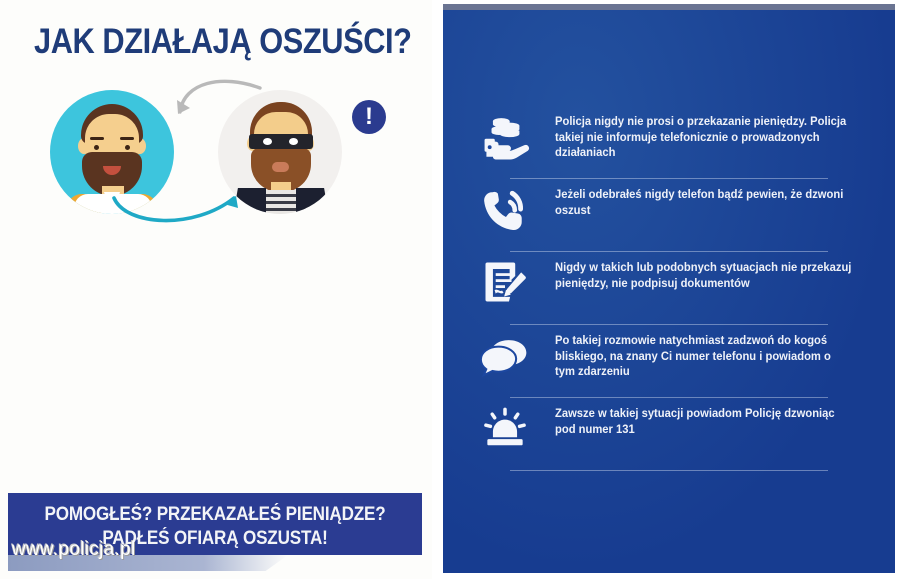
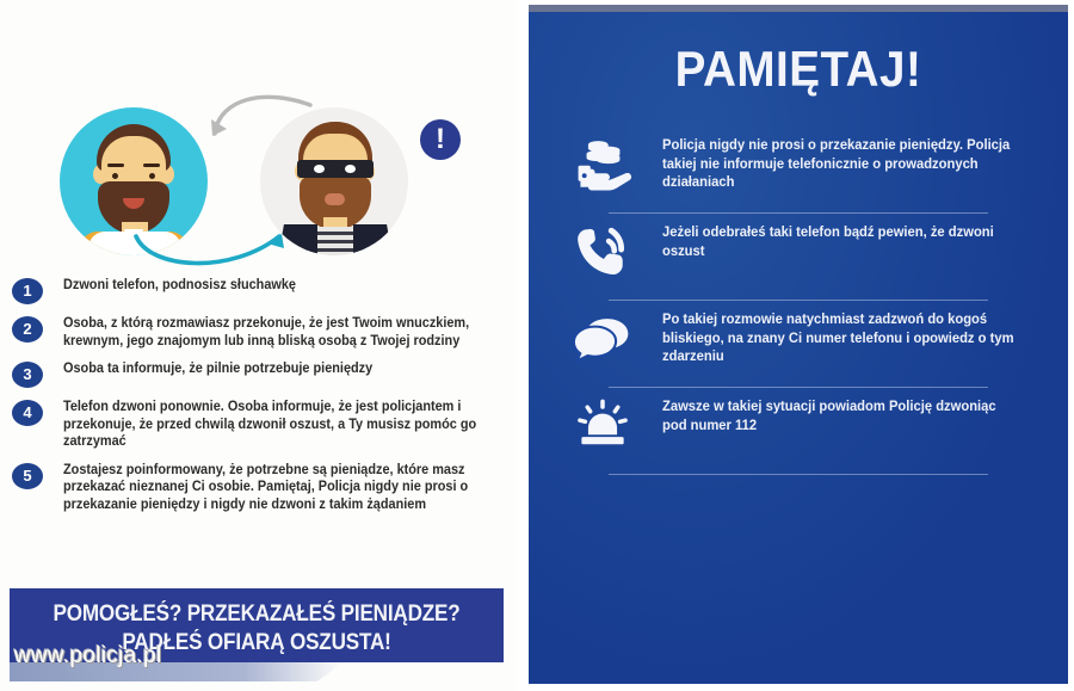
- JAK DZIAŁAJĄ OSZUŚCI?
  !
+ 1
+ Dzwoni telefon, podnosisz słuchawkę
+ 2
+ Osoba, z którą rozmawiasz przekonuje, że jest Twoim wnuczkiem, krewnym, jego znajomym lub inną bliską osobą z Twojej rodziny
+ 3
+ Osoba ta informuje, że pilnie potrzebuje pieniędzy
+ 4
+ Telefon dzwoni ponownie. Osoba informuje, że jest policjantem i przekonuje, że przed chwilą dzwonił oszust, a Ty musisz pomóc go zatrzymać
+ 5
+ Zostajesz poinformowany, że potrzebne są pieniądze, które masz przekazać nieznanej Ci osobie. Pamiętaj, Policja nigdy nie prosi o przekazanie pieniędzy i nigdy nie dzwoni z takim żądaniem
  POMOGŁEŚ? PRZEKAZAŁEŚ PIENIĄDZE?
  PADŁEŚ OFIARĄ OSZUSTA!
  www.policja.pl
+ PAMIĘTAJ!
  Policja nigdy nie prosi o przekazanie pieniędzy. Policja takiej nie informuje telefonicznie o prowadzonych działaniach
- Jeżeli odebrałeś nigdy telefon bądź pewien, że dzwoni oszust
+ Jeżeli odebrałeś taki telefon bądź pewien, że dzwoni oszust
- Nigdy w takich lub podobnych sytuacjach nie przekazuj pieniędzy, nie podpisuj dokumentów
- Po takiej rozmowie natychmiast zadzwoń do kogoś bliskiego, na znany Ci numer telefonu i powiadom o tym zdarzeniu
+ Po takiej rozmowie natychmiast zadzwoń do kogoś bliskiego, na znany Ci numer telefonu i opowiedz o tym zdarzeniu
- Zawsze w takiej sytuacji powiadom Policję dzwoniąc pod numer 131
+ Zawsze w takiej sytuacji powiadom Policję dzwoniąc pod numer 112
